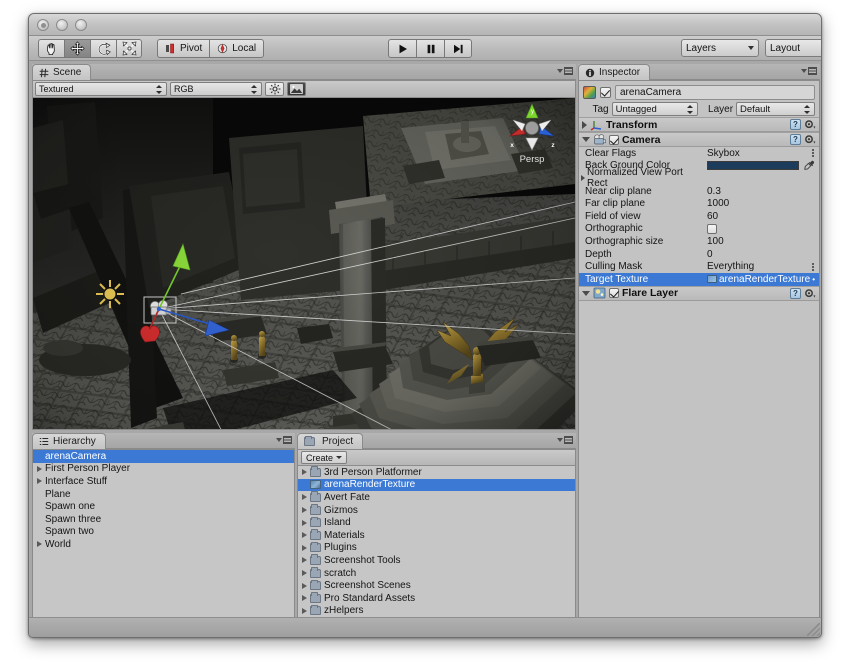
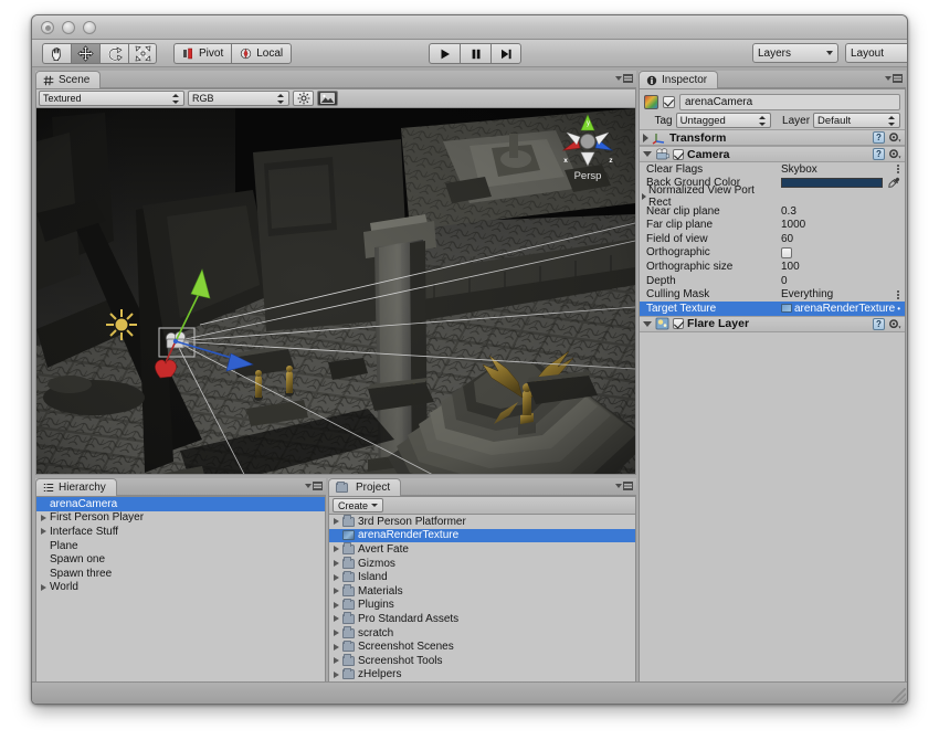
  Pivot
  Local
  Layers
  Layout
  Scene
  Textured
  RGB
  Persp
  Hierarchy
  arenaCamera
  First Person Player
  Interface Stuff
  Plane
  Spawn one
  Spawn three
- Spawn two
  World
  Project
  Create
  3rd Person Platformer
  arenaRenderTexture
  Avert Fate
  Gizmos
  Island
  Materials
  Plugins
- Screenshot Tools
+ Pro Standard Assets
  scratch
  Screenshot Scenes
- Pro Standard Assets
+ Screenshot Tools
  zHelpers
  Inspector
  arenaCamera
  Tag
  Untagged
  Layer
  Default
  Transform
  ?
  Camera
  ?
  Clear Flags
  Skybox
  Back Ground Color
  Normalized View Port Rect
  Near clip plane
  0.3
  Far clip plane
  1000
  Field of view
  60
  Orthographic
  Orthographic size
  100
  Depth
  0
  Culling Mask
  Everything
  Target Texture
  arenaRenderTexture
  •
  Flare Layer
  ?
